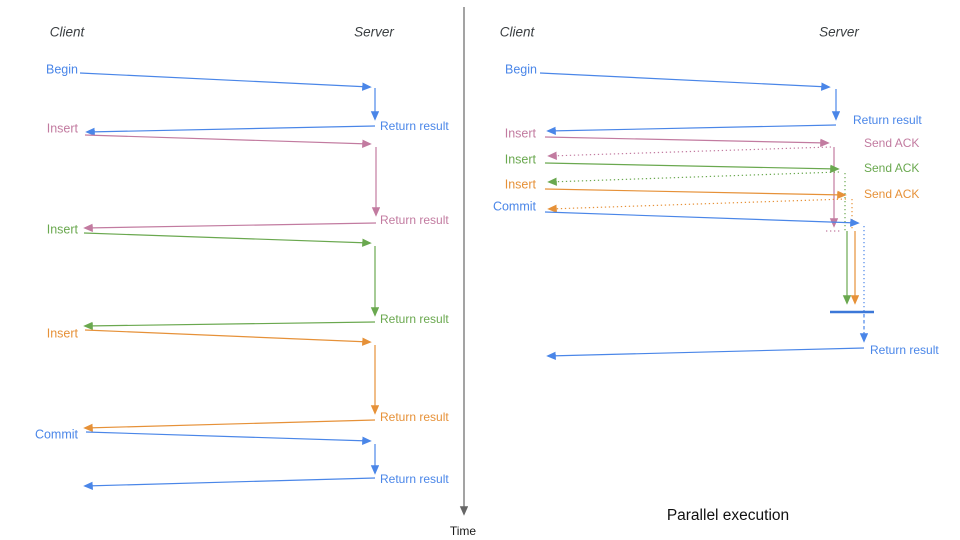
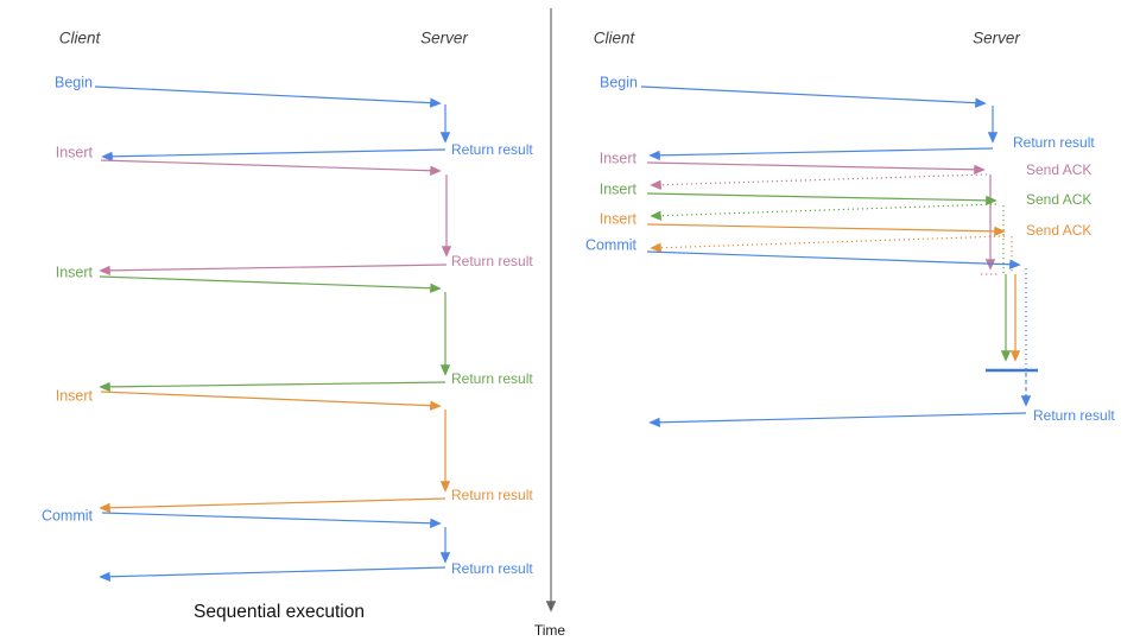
  Time
  Client
  Server
  Begin
  Return result
  Insert
  Return result
  Insert
  Return result
  Insert
  Return result
  Commit
  Return result
+ Sequential execution
  Client
  Server
  Begin
  Return result
  Insert
  Send ACK
  Insert
  Send ACK
  Insert
  Send ACK
  Commit
  Return result
- Parallel execution
